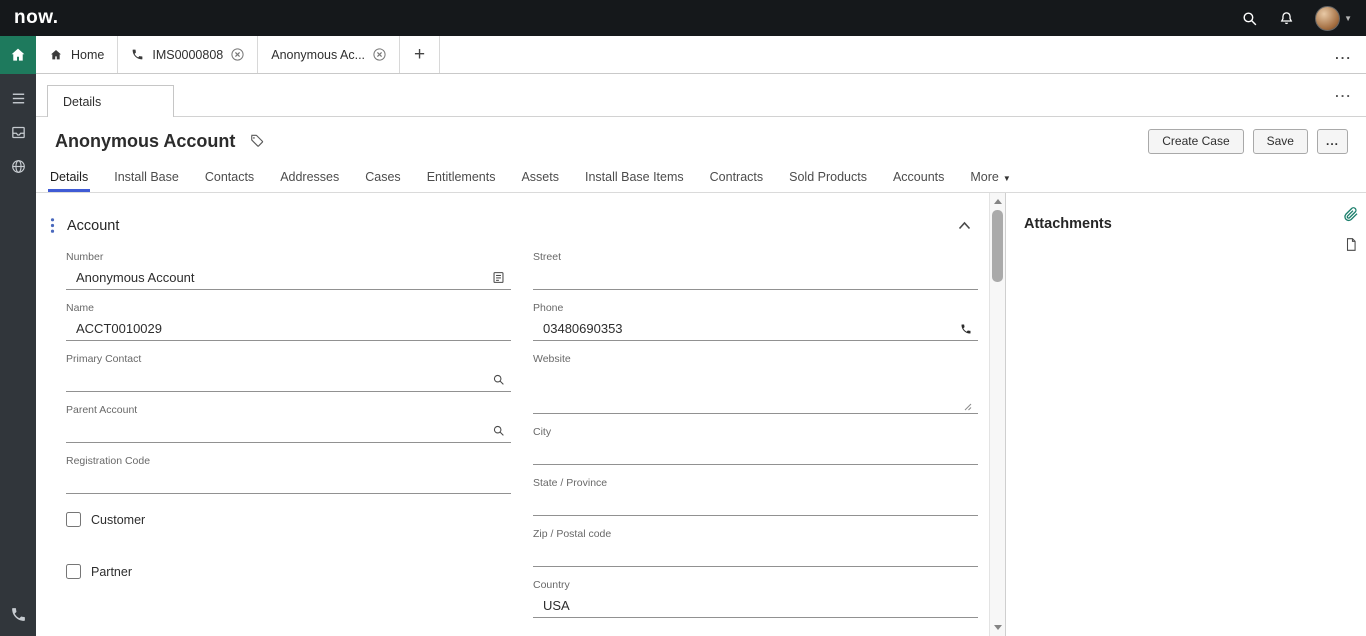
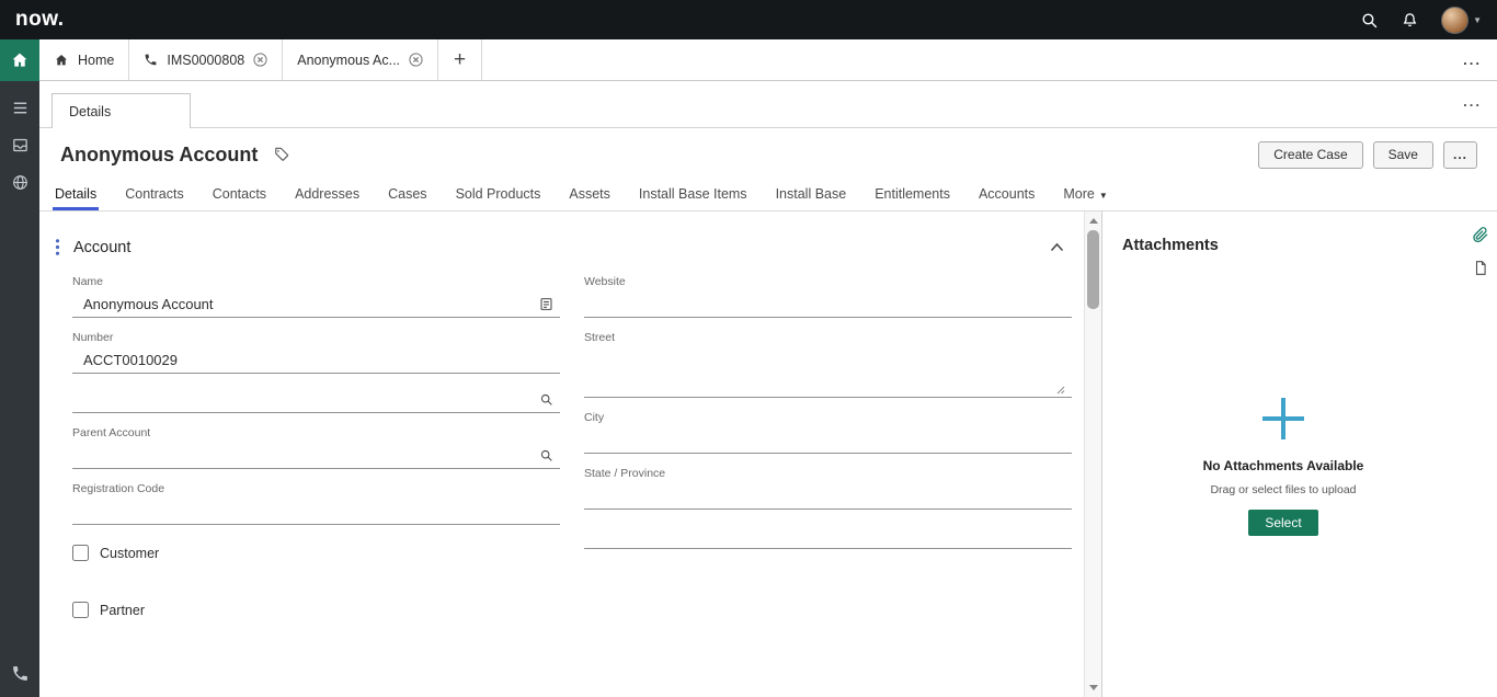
  now.
  ▼
  Home
  IMS0000808
  Anonymous Ac...
  +
  ...
  Details
  ...
  Anonymous Account
  Create Case
  Save
  ...
  Details
- Install Base
+ Contracts
  Contacts
  Addresses
  Cases
- Entitlements
+ Sold Products
  Assets
  Install Base Items
- Contracts
+ Install Base
- Sold Products
+ Entitlements
  Accounts
  More ▼
  Account
- Number
+ Name
  Anonymous Account
- Name
+ Number
  ACCT0010029
- Primary Contact
  Parent Account
  Registration Code
  Customer
  Partner
- Street
+ Website
- Phone
- 03480690353
- Website
+ Street
  City
  State / Province
- Zip / Postal code
- Country
- USA
  Attachments
+ No Attachments Available
+ Drag or select files to upload
+ Select
